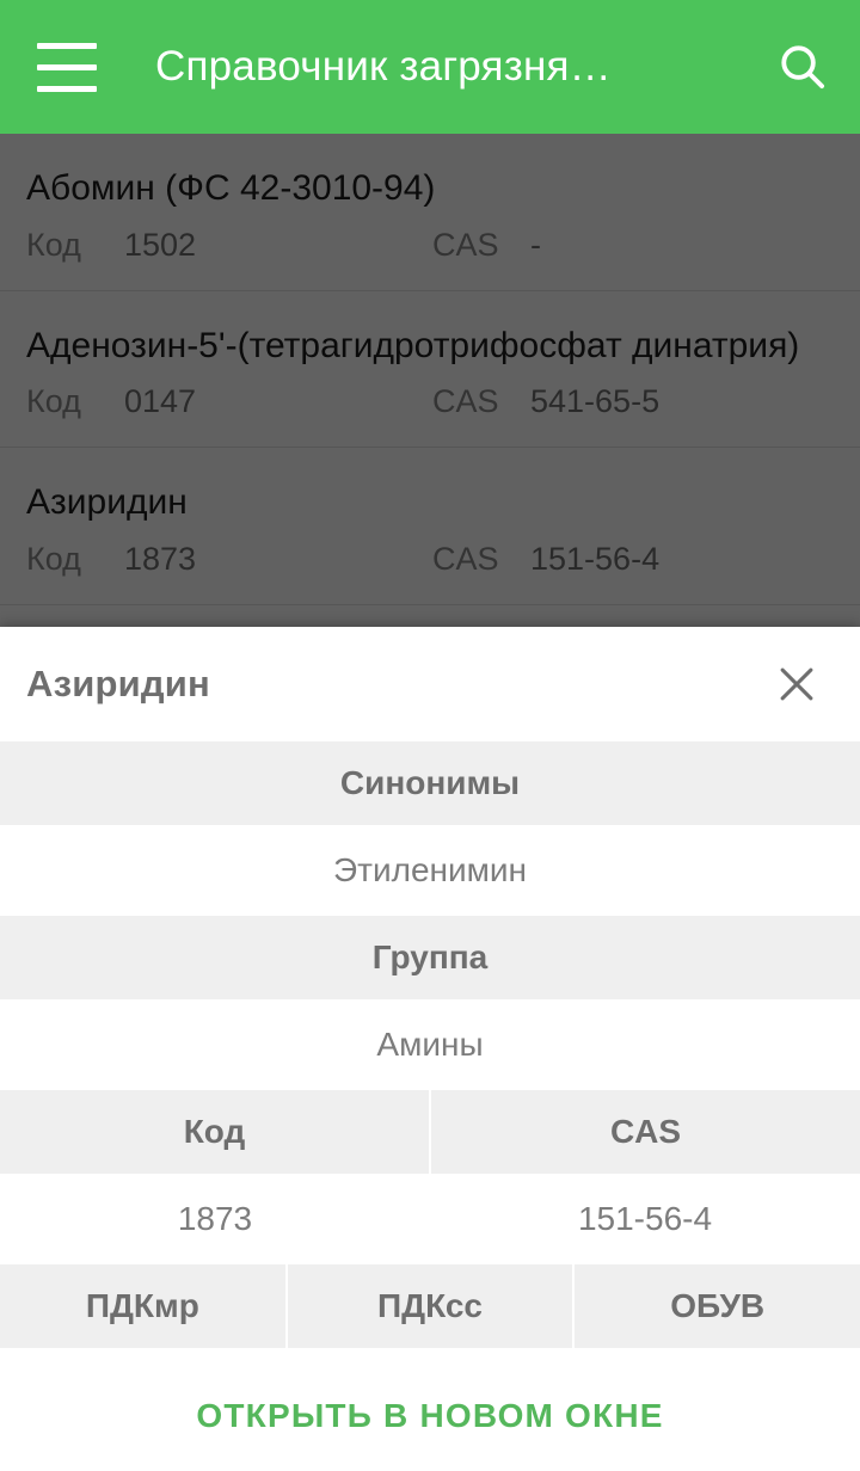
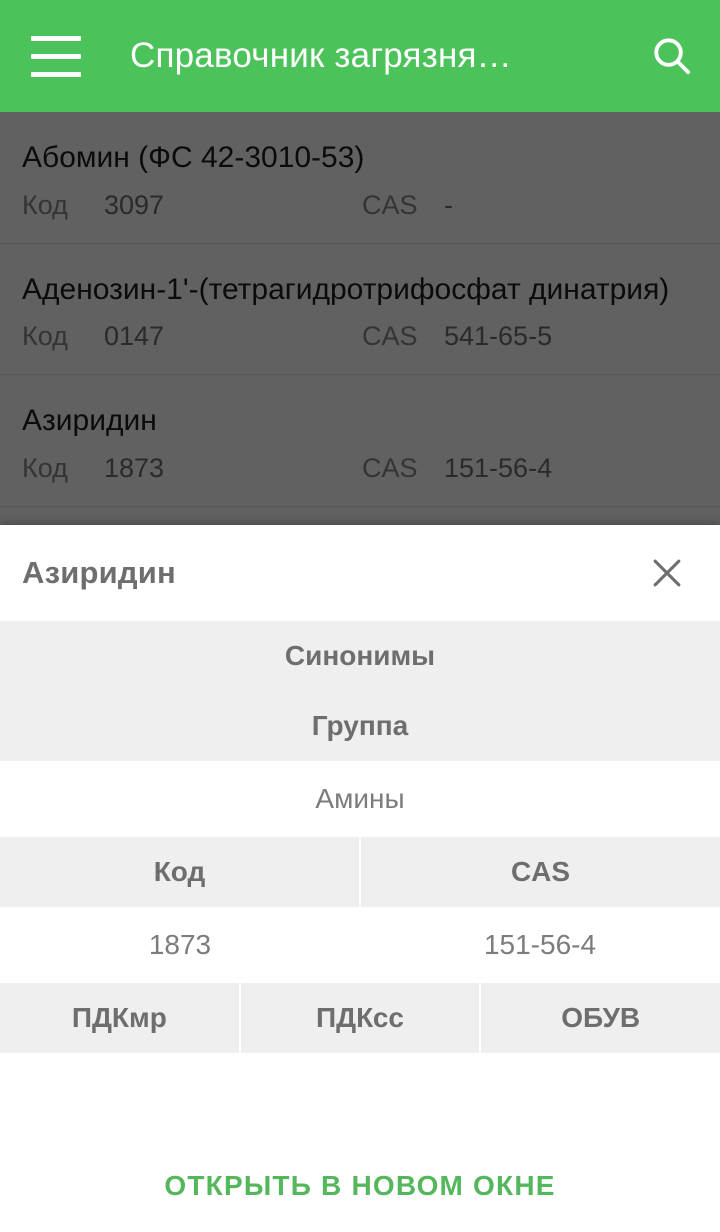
  Справочник загрязня…
- Абомин (ФС 42-3010-94)
+ Абомин (ФС 42-3010-53)
  Код
- 1502
+ 3097
  CAS
  -
- Аденозин-5'-(тетрагидротрифосфат динатрия)
+ Аденозин-1'-(тетрагидротрифосфат динатрия)
  Код
  0147
  CAS
  541-65-5
  Азиридин
  Код
  1873
  CAS
  151-56-4
  Азиридин
  Синонимы
- Этиленимин
  Группа
  Амины
  Код
  CAS
  1873
  151-56-4
  ПДКмр
  ПДКсс
  ОБУВ
  ОТКРЫТЬ В НОВОМ ОКНЕ
